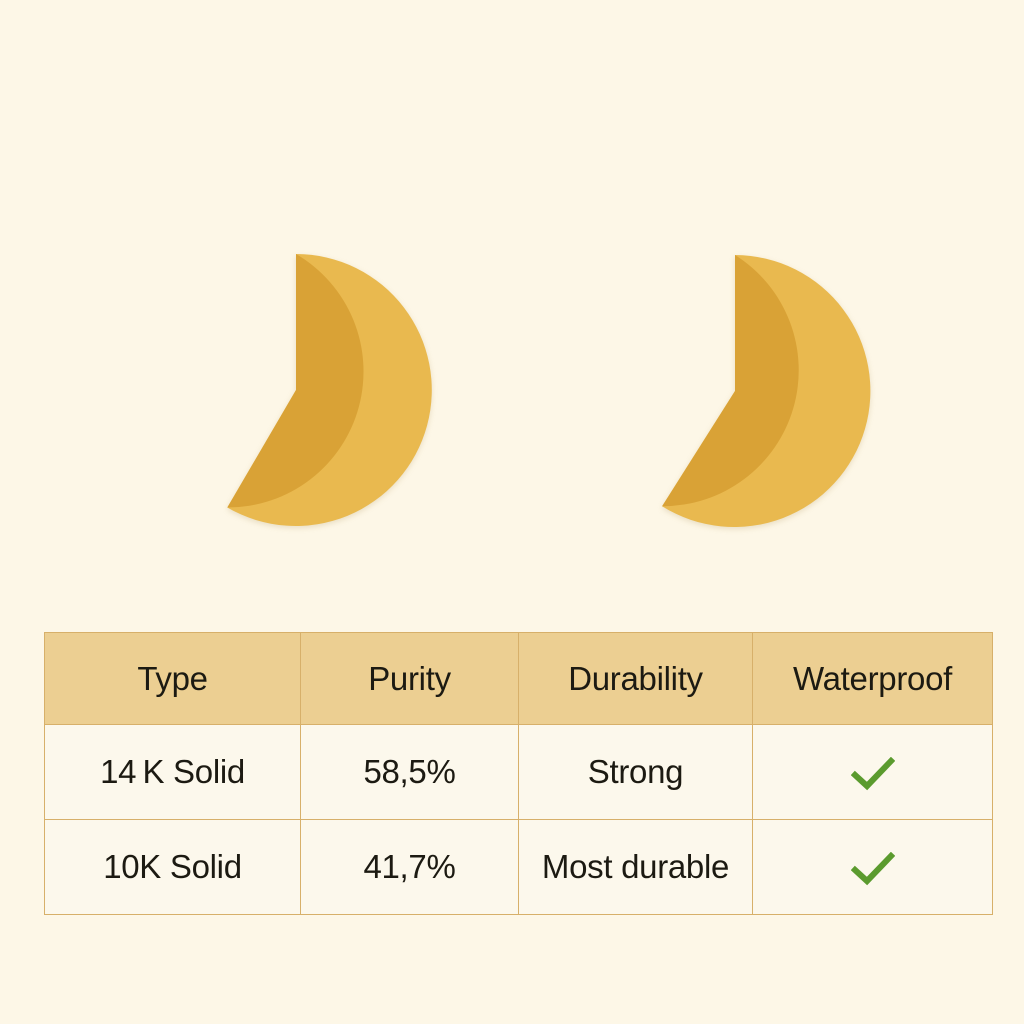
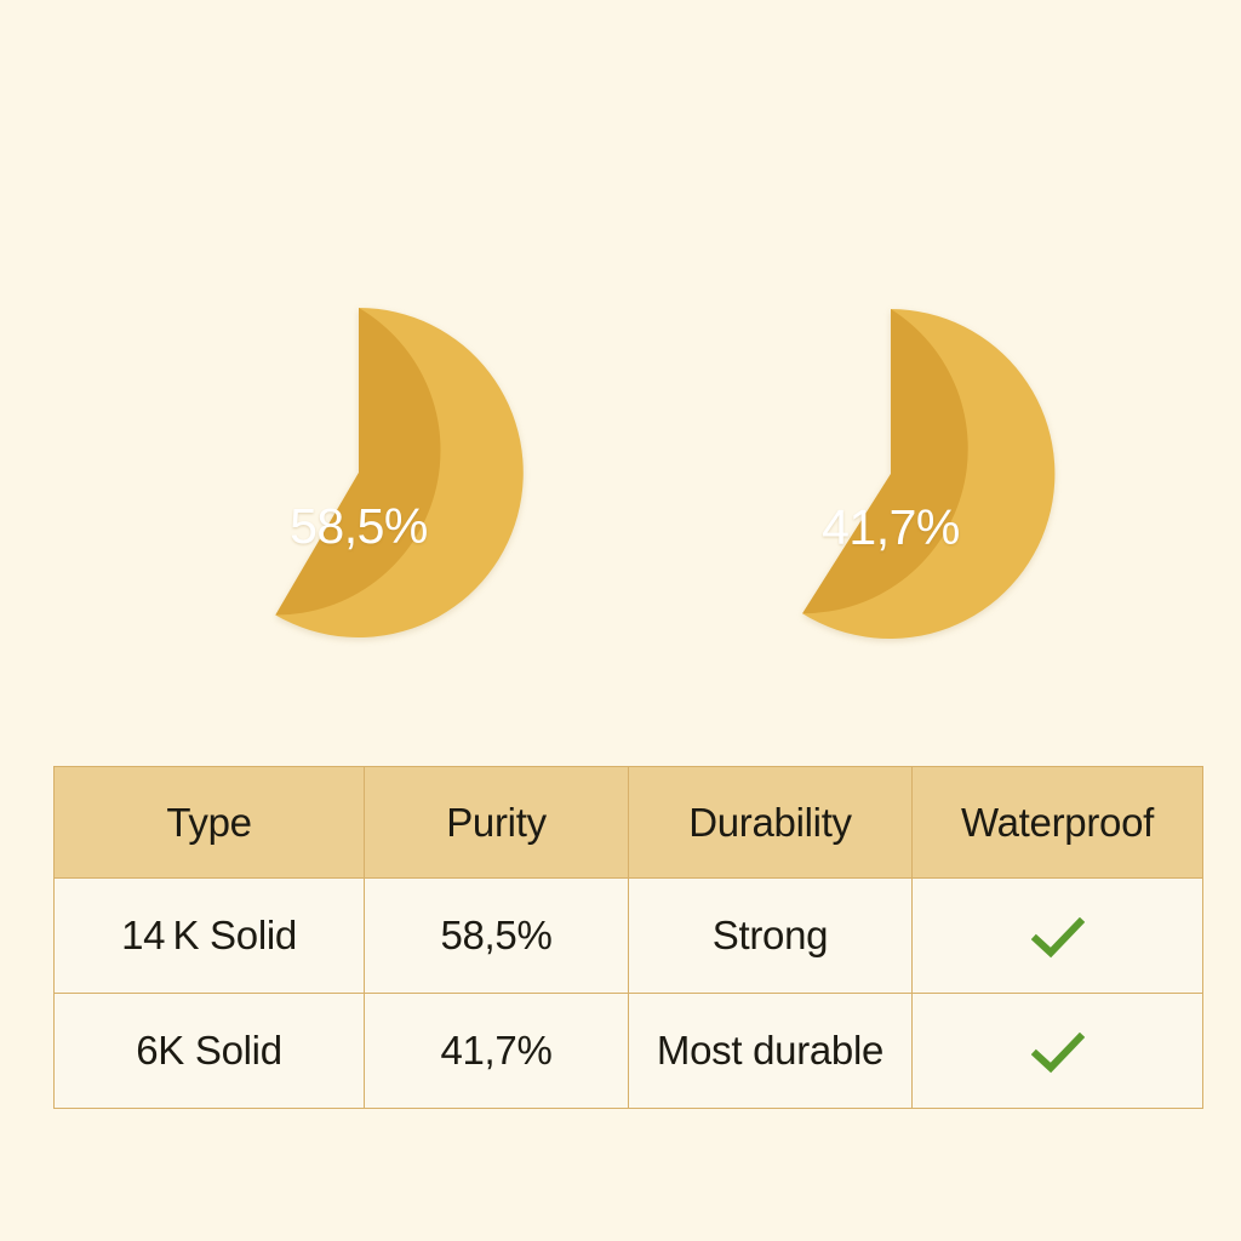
+ 58,5%
+ 41,7%
  Type	Purity	Durability	Waterproof
  14 K Solid	58,5%	Strong
- 10K Solid	41,7%	Most durable
+ 6K Solid	41,7%	Most durable
